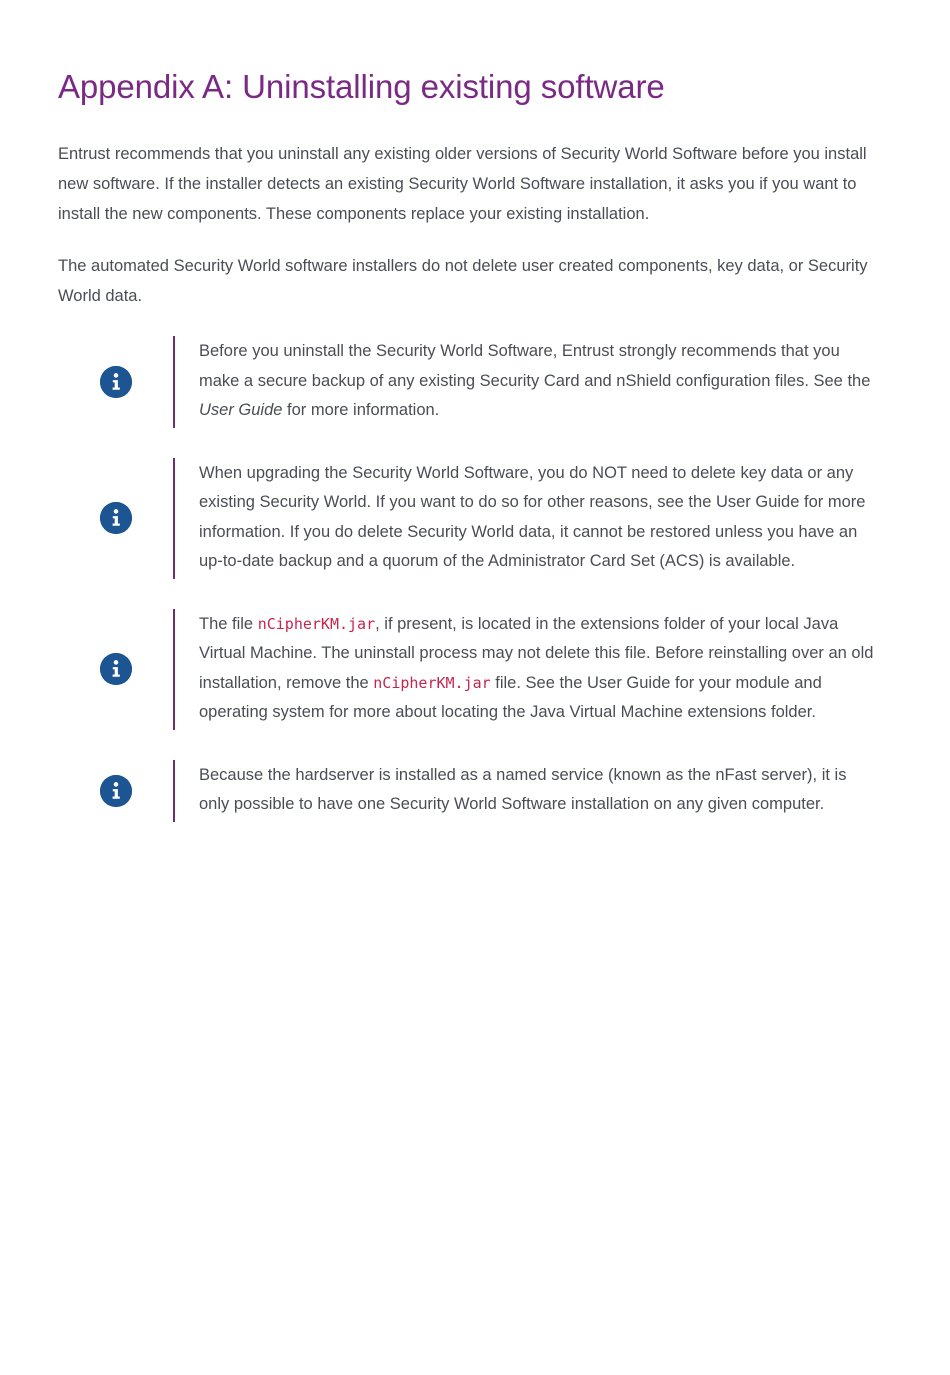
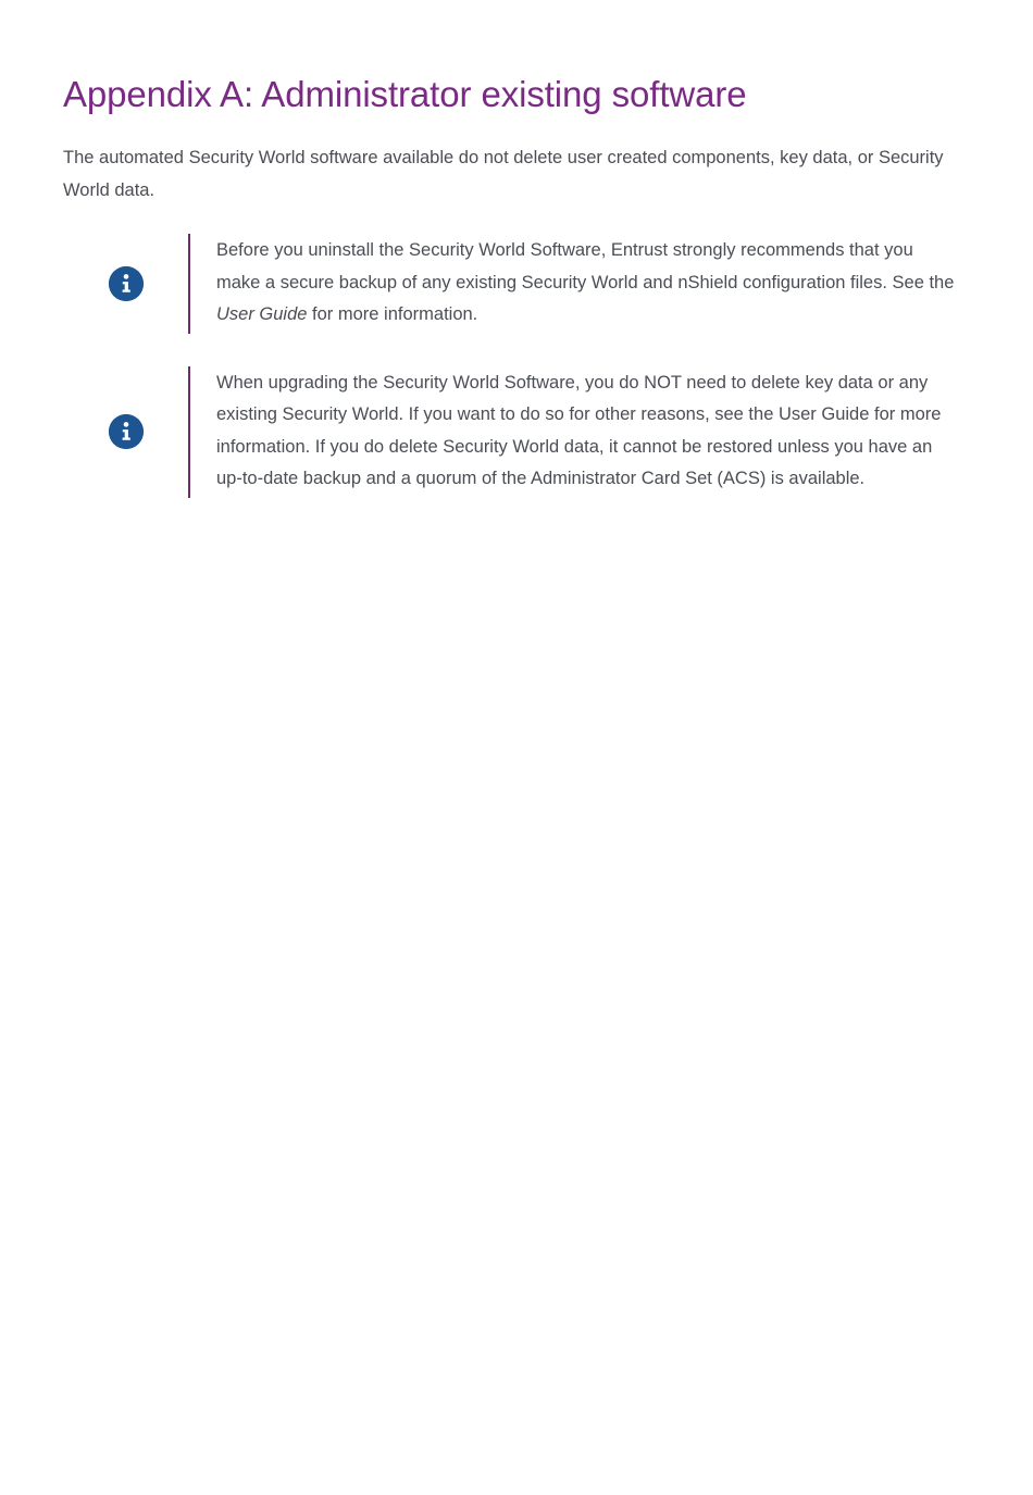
- Appendix A: Uninstalling existing software
+ Appendix A: Administrator existing software
- Entrust recommends that you uninstall any existing older versions of Security World Software before you install new software. If the installer detects an existing Security World Software installation, it asks you if you want to install the new components. These components replace your existing installation.
- The automated Security World software installers do not delete user created components, key data, or Security World data.
+ The automated Security World software available do not delete user created components, key data, or Security World data.
- Before you uninstall the Security World Software, Entrust strongly recommends that you make a secure backup of any existing Security Card and nShield configuration files. See the User Guide for more information.
+ Before you uninstall the Security World Software, Entrust strongly recommends that you make a secure backup of any existing Security World and nShield configuration files. See the User Guide for more information.
  When upgrading the Security World Software, you do NOT need to delete key data or any existing Security World. If you want to do so for other reasons, see the User Guide for more information. If you do delete Security World data, it cannot be restored unless you have an up-to-date backup and a quorum of the Administrator Card Set (ACS) is available.
- The file nCipherKM.jar, if present, is located in the extensions folder of your local Java Virtual Machine. The uninstall process may not delete this file. Before reinstalling over an old installation, remove the nCipherKM.jar file. See the User Guide for your module and operating system for more about locating the Java Virtual Machine extensions folder.
- Because the hardserver is installed as a named service (known as the nFast server), it is only possible to have one Security World Software installation on any given computer.
